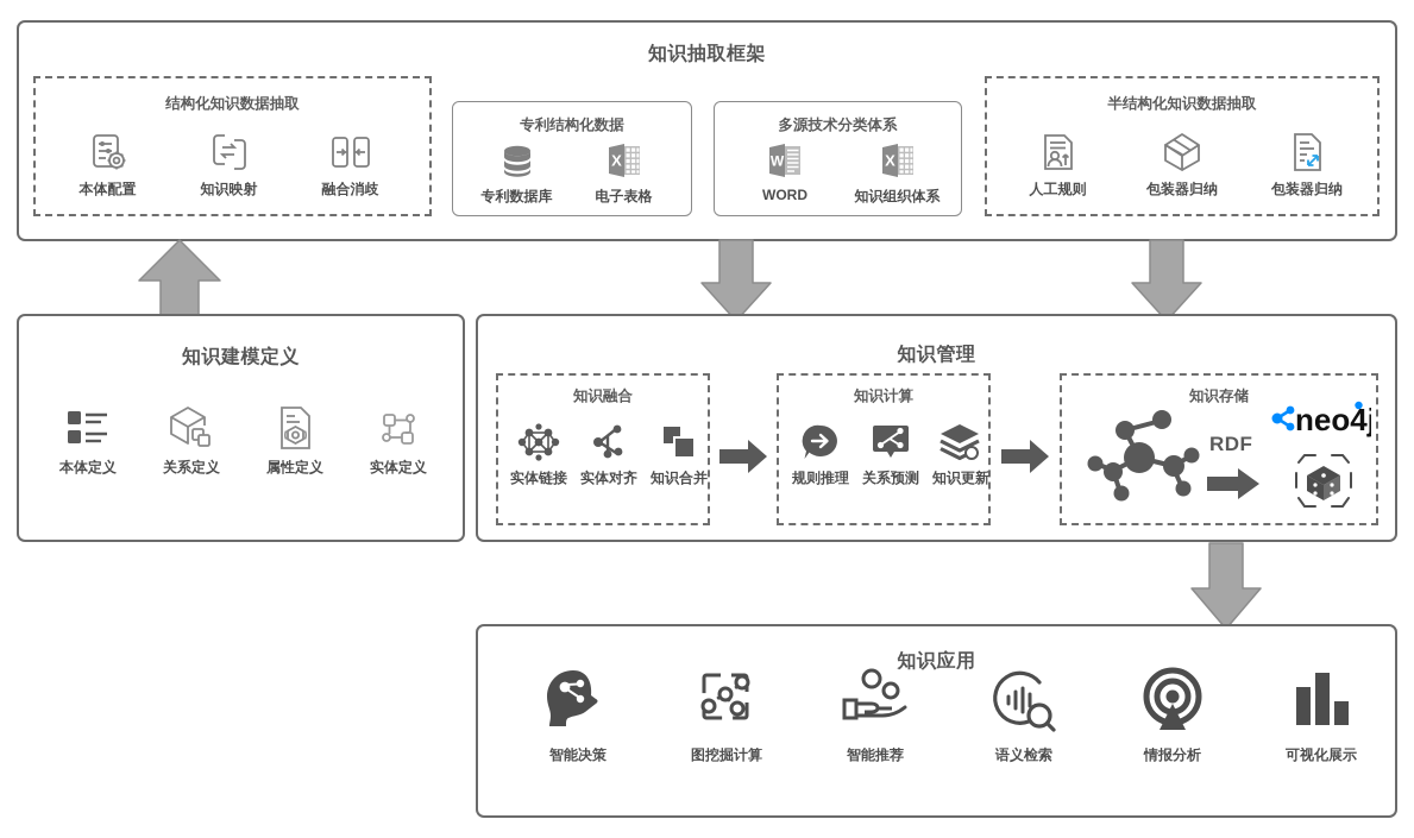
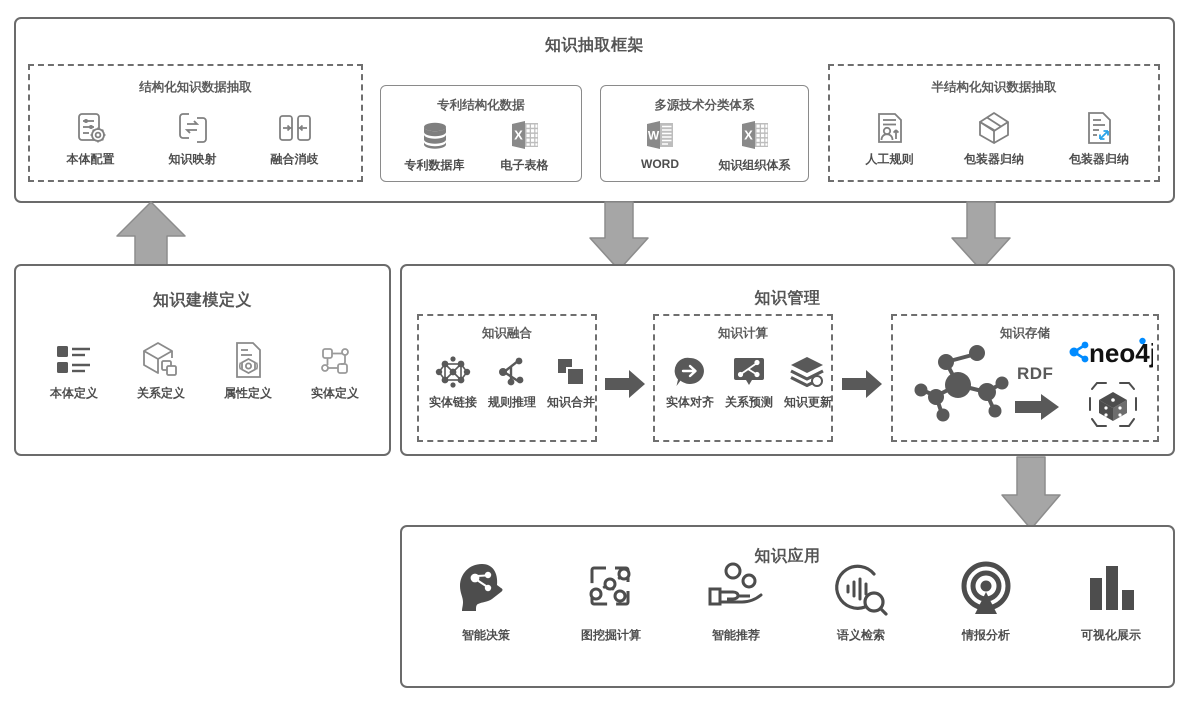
  知识抽取框架
  结构化知识数据抽取
  本体配置
  知识映射
  融合消歧
  专利结构化数据
  专利数据库
  X
  电子表格
  多源技术分类体系
  W
  WORD
  X
  知识组织体系
  半结构化知识数据抽取
  人工规则
  包装器归纳
  包装器归纳
  知识建模定义
  本体定义
  关系定义
  属性定义
  实体定义
  知识管理
  知识融合
  实体链接
- 实体对齐
+ 规则推理
  知识合并
  知识计算
- 规则推理
+ 实体对齐
  关系预测
  知识更新
  知识存储
  RDF
  neo4
  知识应用
  智能决策
  图挖掘计算
  智能推荐
  语义检索
  情报分析
  可视化展示
